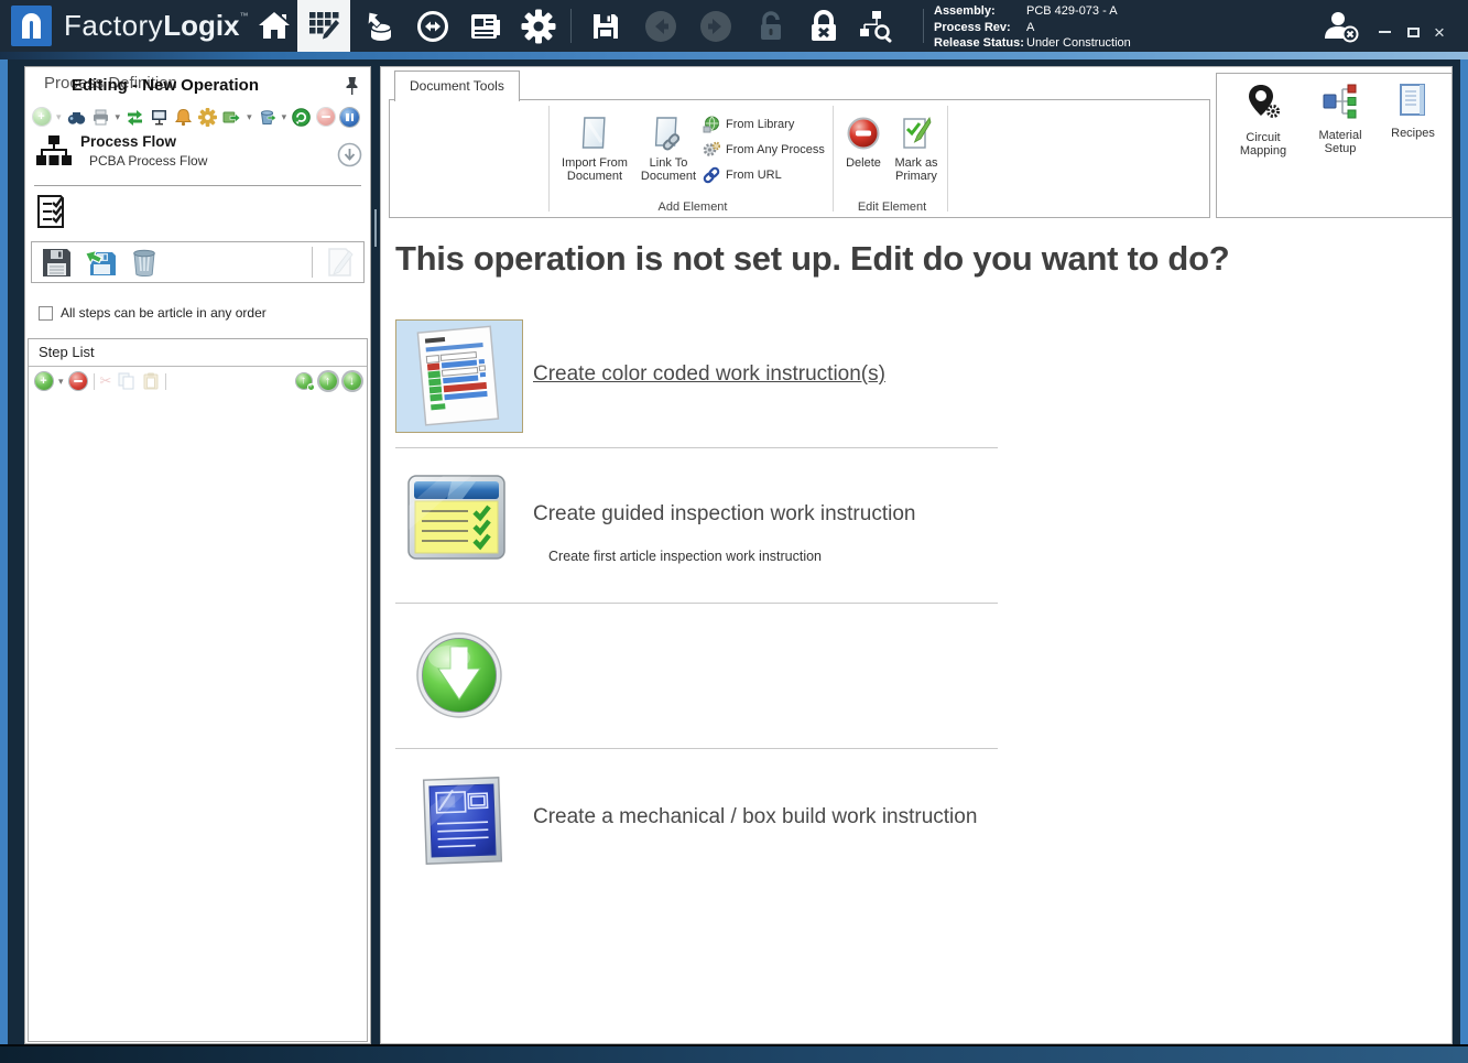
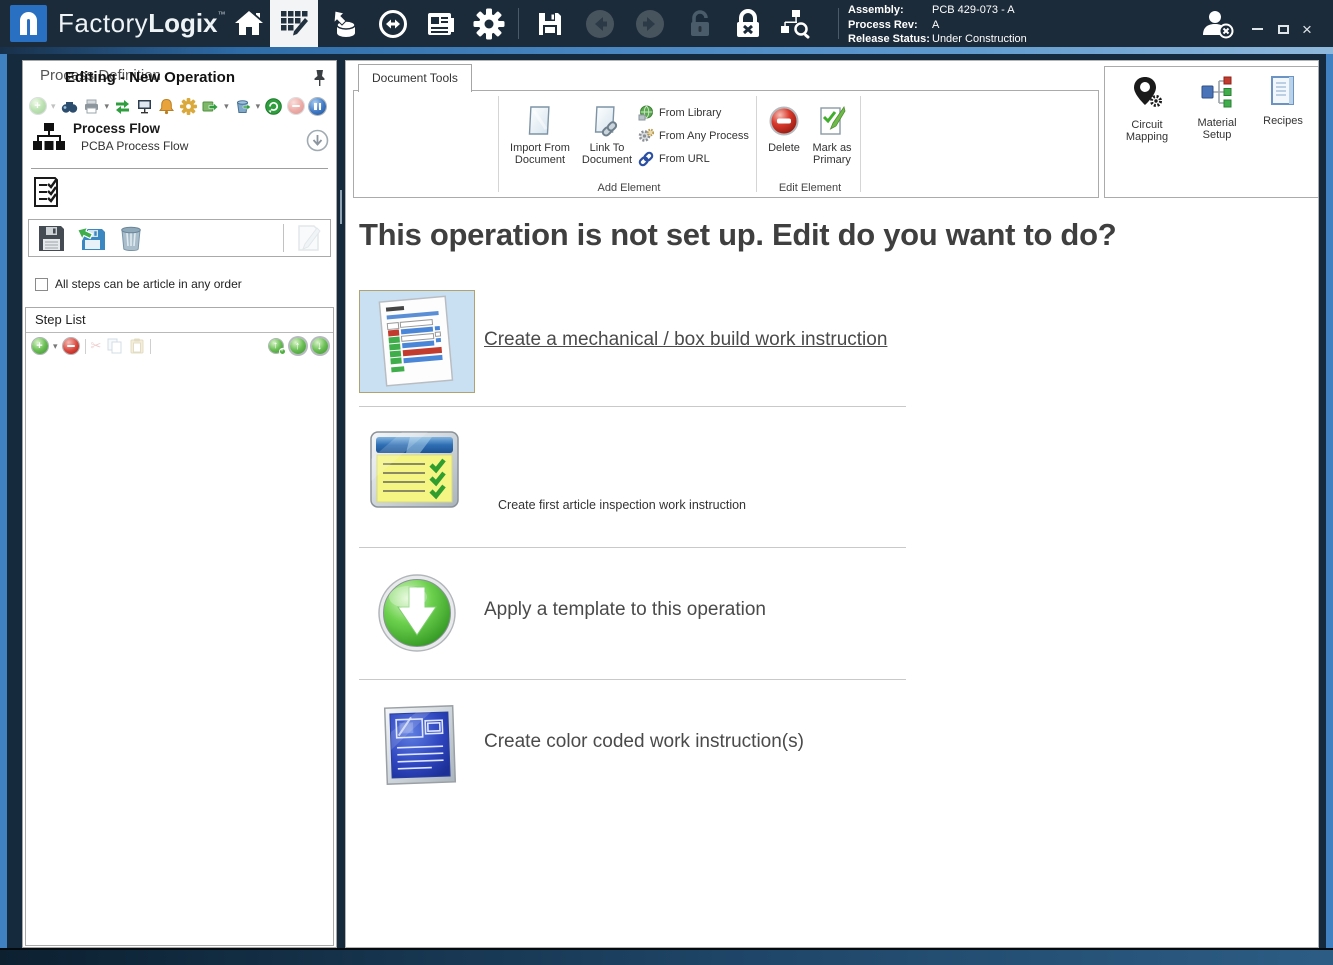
  FactoryLogix™
  Assembly: PCB 429-073 - A
  Process Rev: A
  Release Status: Under Construction
  ×
  Process Definition
  +
  ▾
  ▾
  ▾
  ▾
  Process Flow
  PCBA Process Flow
  Editing - New Operation
  All steps can be article in any order
  Step List
  +
  ▾
  ✂
  ↑
  ↑
  ↓
  Document Tools
  Import From Document
  Link To Document
  From Library
  From Any Process
  From URL
  Add Element
  Delete
  Mark as Primary
  Edit Element
  Circuit Mapping
  Material Setup
  Recipes
  This operation is not set up. Edit do you want to do?
- Create color coded work instruction(s)
+ Create a mechanical / box build work instruction
- Create guided inspection work instruction
  Create first article inspection work instruction
+ Apply a template to this operation
- Create a mechanical / box build work instruction
+ Create color coded work instruction(s)
